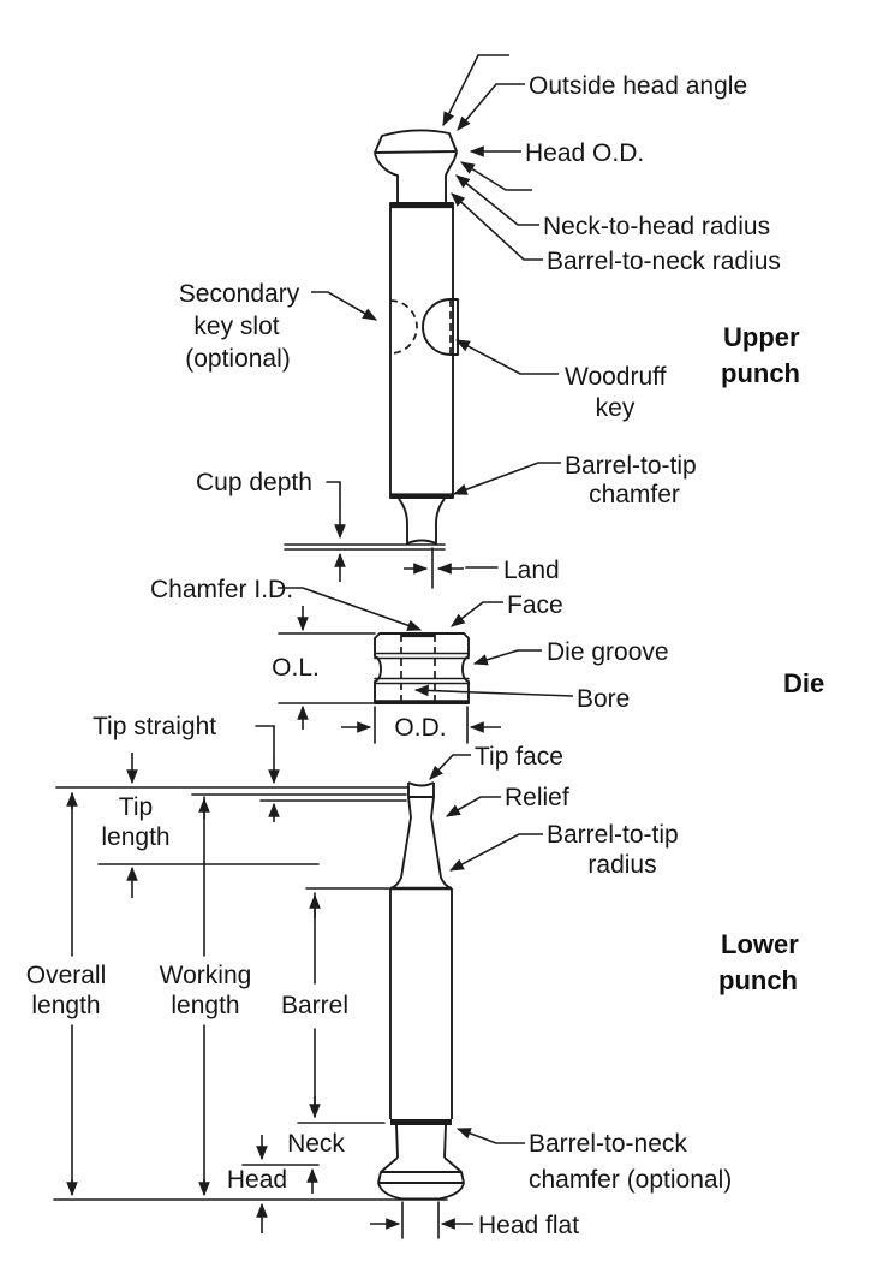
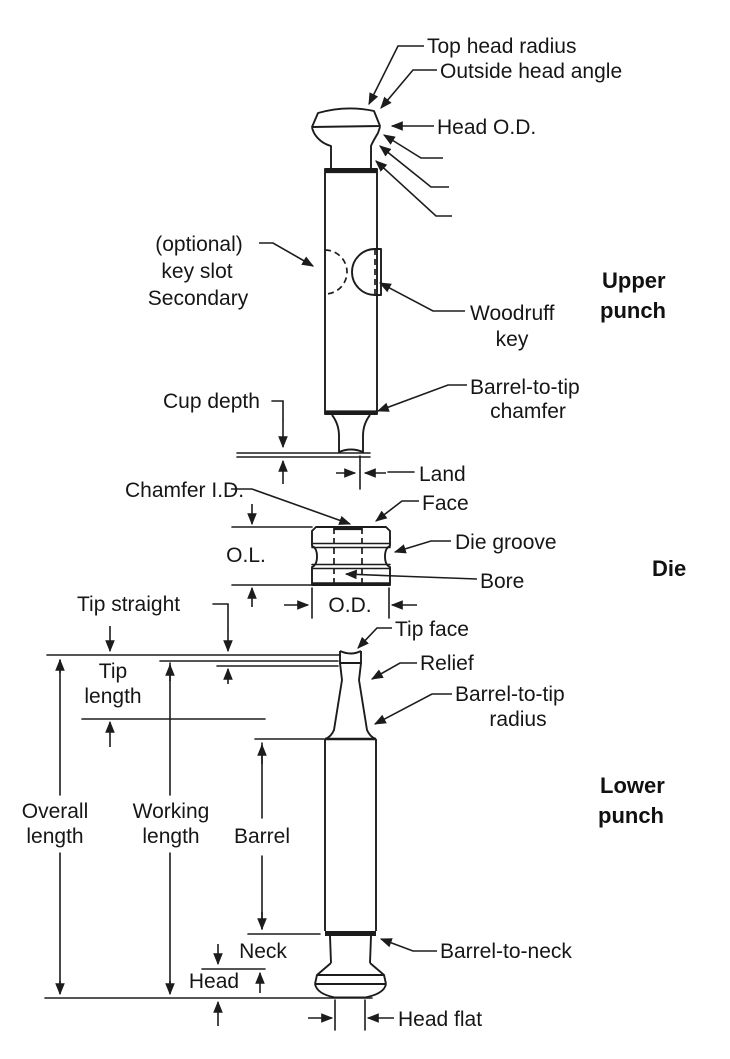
+ Top head radius
  Outside head angle
  Head O.D.
- Neck-to-head radius
- Barrel-to-neck radius
- Secondary
+ (optional)
  key slot
- (optional)
+ Secondary
  Woodruff
  key
  Upper
  punch
  Barrel-to-tip
  chamfer
  Cup depth
  Land
  Chamfer I.D.
  Face
  Die groove
  O.L.
  Bore
  O.D.
  Die
  Tip straight
  Tip face
  Relief
  Barrel-to-tip
  radius
  Lower
  punch
  Tip
  length
  Overall
  length
  Working
  length
  Barrel
  Neck
  Head
  Barrel-to-neck
- chamfer (optional)
  Head flat
